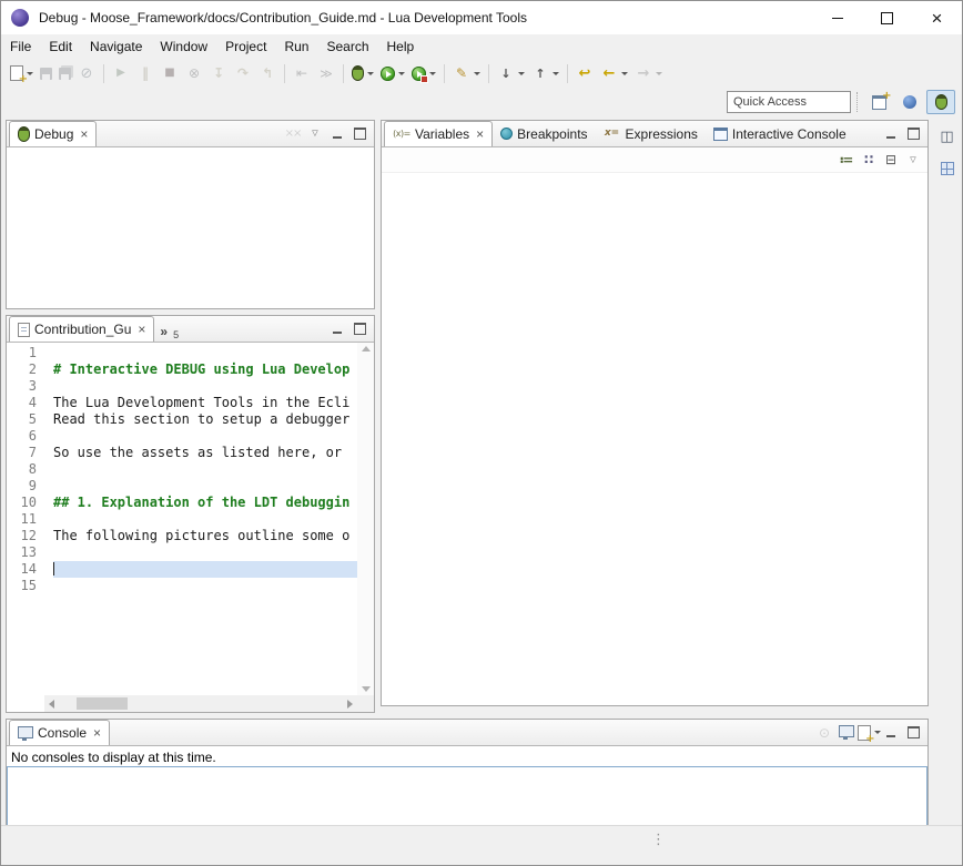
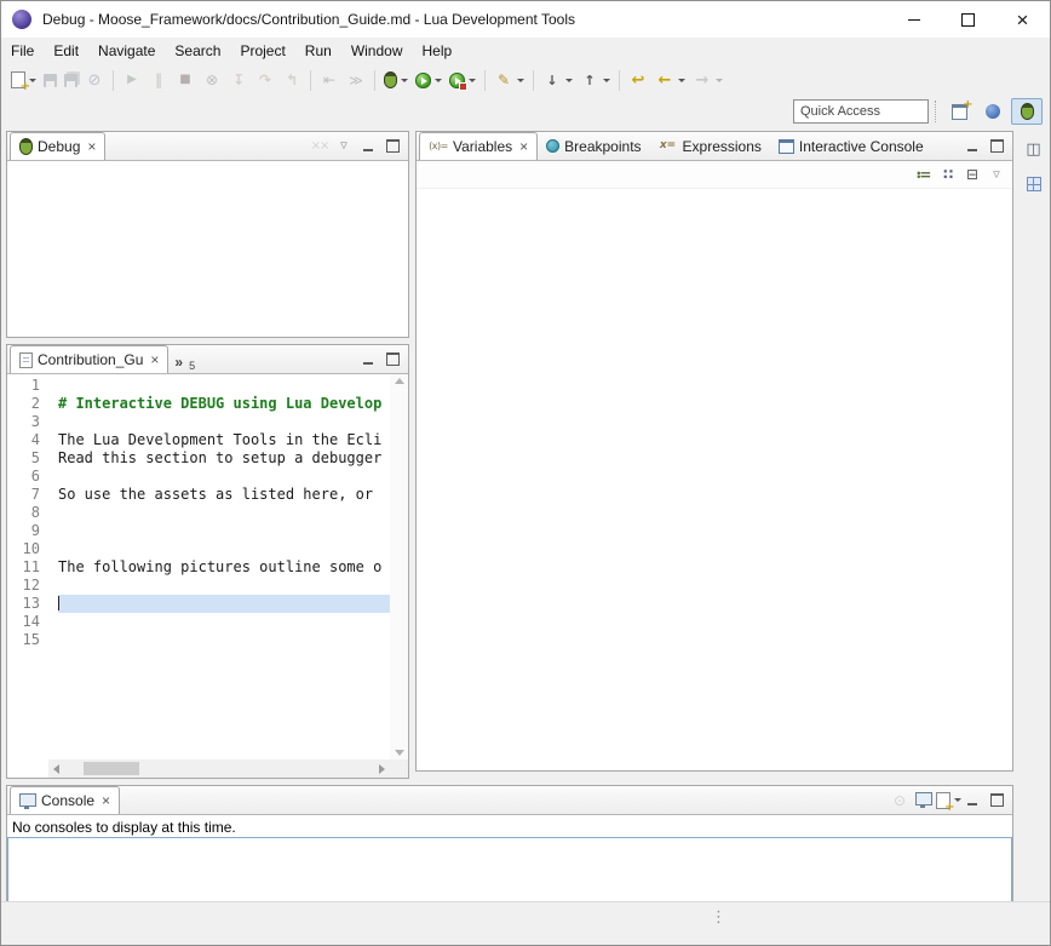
  Debug - Moose_Framework/docs/Contribution_Guide.md - Lua Development Tools
  File
  Edit
  Navigate
- Window
+ Search
  Project
  Run
- Search
+ Window
  Help
  Quick Access
  Debug
  Variables
  Breakpoints
  Expressions
  Interactive Console
  Contribution_Gu
  »
  5
  1
  2
  3
  4
  5
  6
  7
  8
  9
  10
  11
  12
  13
  14
  15
  # Interactive DEBUG using Lua Develop
  The Lua Development Tools in the Ecli
  Read this section to setup a debugger
  So use the assets as listed here, or
- ## 1. Explanation of the LDT debuggin
  The following pictures outline some o
  Console
  No consoles to display at this time.
